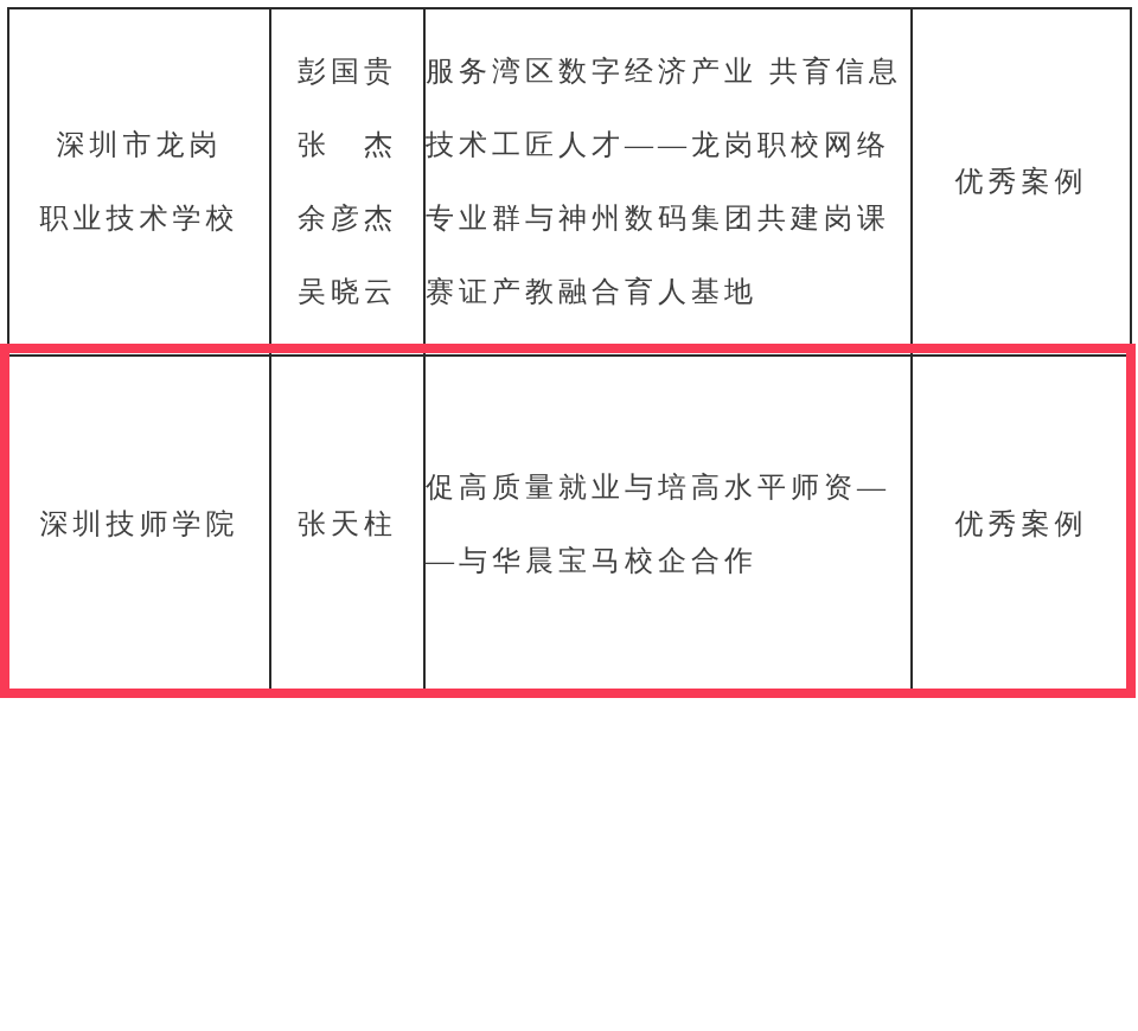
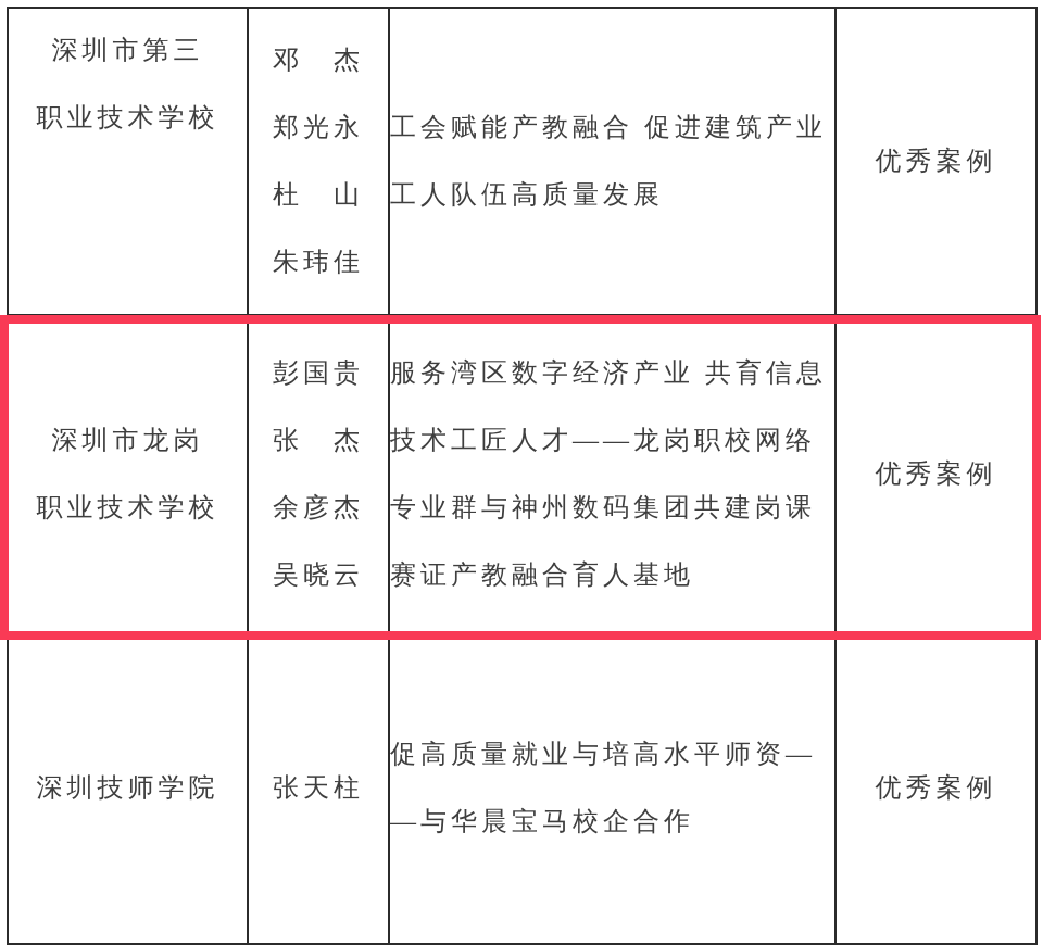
+ 深圳市第三 职业技术学校	邓 杰 郑光永 杜 山 朱玮佳	工会赋能产教融合 促进建筑产业 工人队伍高质量发展	优秀案例
  深圳市龙岗 职业技术学校	彭国贵 张 杰 余彦杰 吴晓云	服务湾区数字经济产业 共育信息 技术工匠人才——龙岗职校网络 专业群与神州数码集团共建岗课 赛证产教融合育人基地	优秀案例
  深圳技师学院	张天柱	促高质量就业与培高水平师资— —与华晨宝马校企合作	优秀案例
